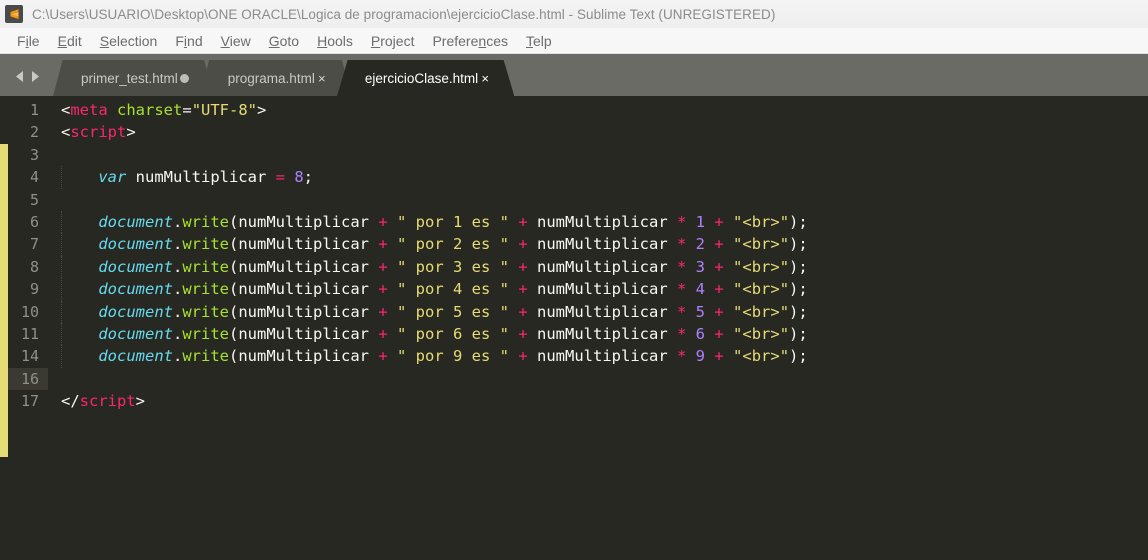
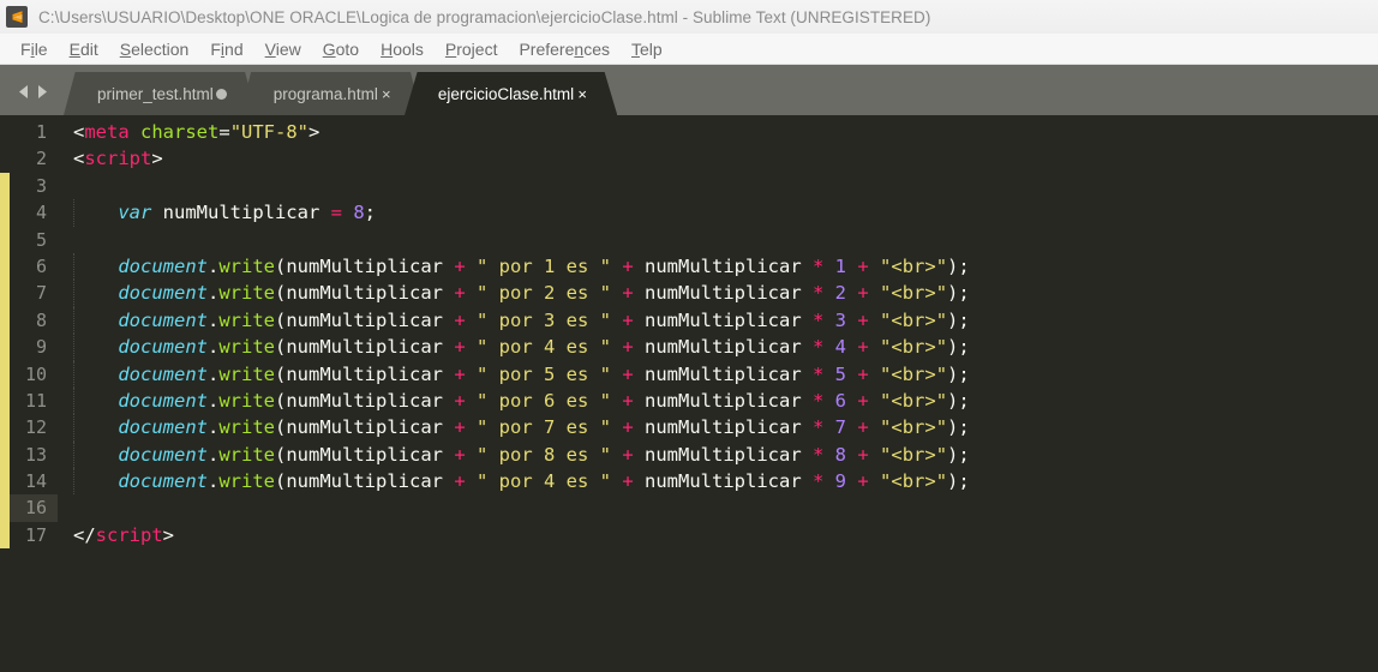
  C:\Users\USUARIO\Desktop\ONE ORACLE\Logica de programacion\ejercicioClase.html - Sublime Text (UNREGISTERED)
  File
  Edit
  Selection
  Find
  View
  Goto
  Hools
  Project
  Preferences
  Telp
  primer_test.html
  programa.html
  ×
  ejercicioClase.html
  ×
  1
  <meta charset="UTF-8">
  2
  <script>
  3
  4
  var numMultiplicar = 8;
  5
  6
  document.write(numMultiplicar + " por 1 es " + numMultiplicar * 1 + "<br>");
  7
  document.write(numMultiplicar + " por 2 es " + numMultiplicar * 2 + "<br>");
  8
  document.write(numMultiplicar + " por 3 es " + numMultiplicar * 3 + "<br>");
  9
  document.write(numMultiplicar + " por 4 es " + numMultiplicar * 4 + "<br>");
  10
  document.write(numMultiplicar + " por 5 es " + numMultiplicar * 5 + "<br>");
  11
  document.write(numMultiplicar + " por 6 es " + numMultiplicar * 6 + "<br>");
+ 12
+ document.write(numMultiplicar + " por 7 es " + numMultiplicar * 7 + "<br>");
+ 13
+ document.write(numMultiplicar + " por 8 es " + numMultiplicar * 8 + "<br>");
  14
- document.write(numMultiplicar + " por 9 es " + numMultiplicar * 9 + "<br>");
+ document.write(numMultiplicar + " por 4 es " + numMultiplicar * 9 + "<br>");
  16
  17
  </script>
